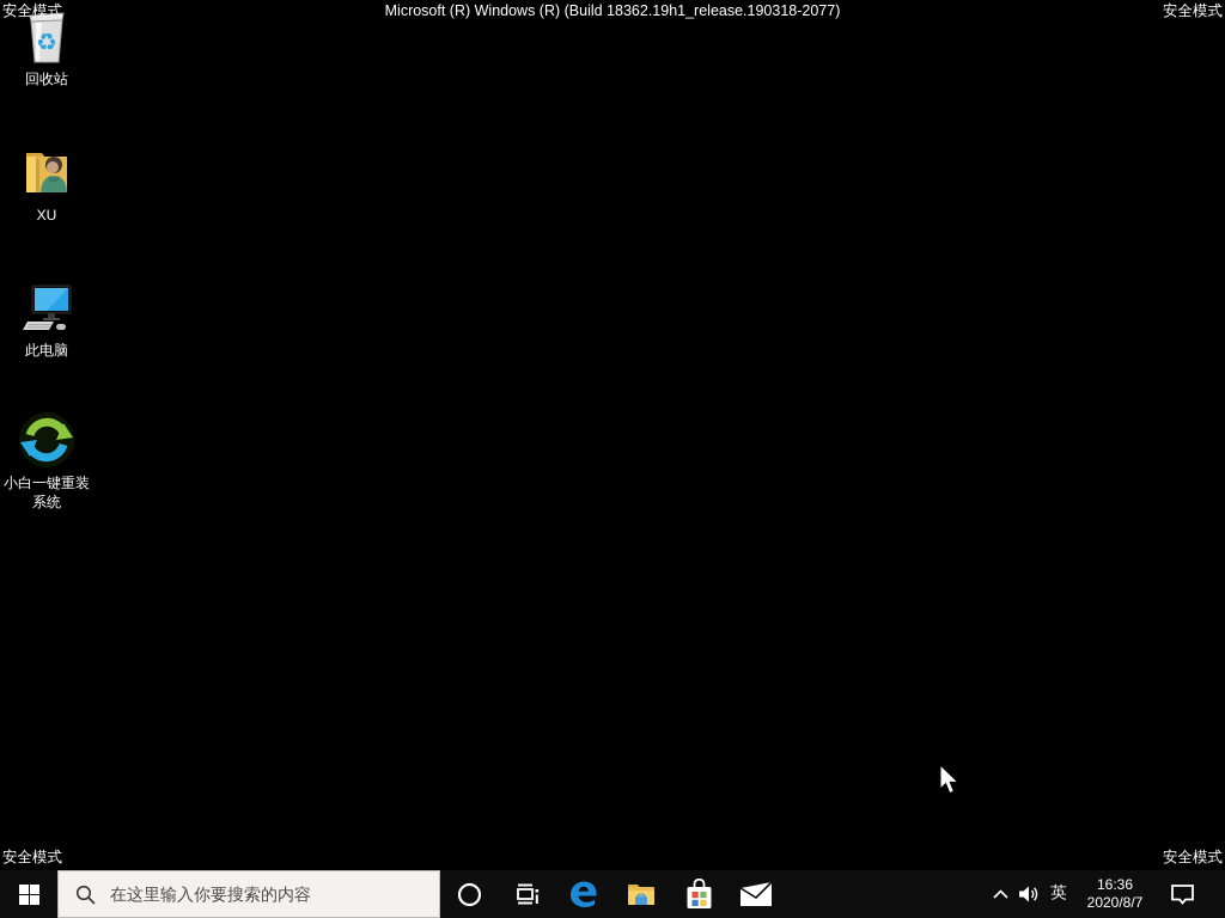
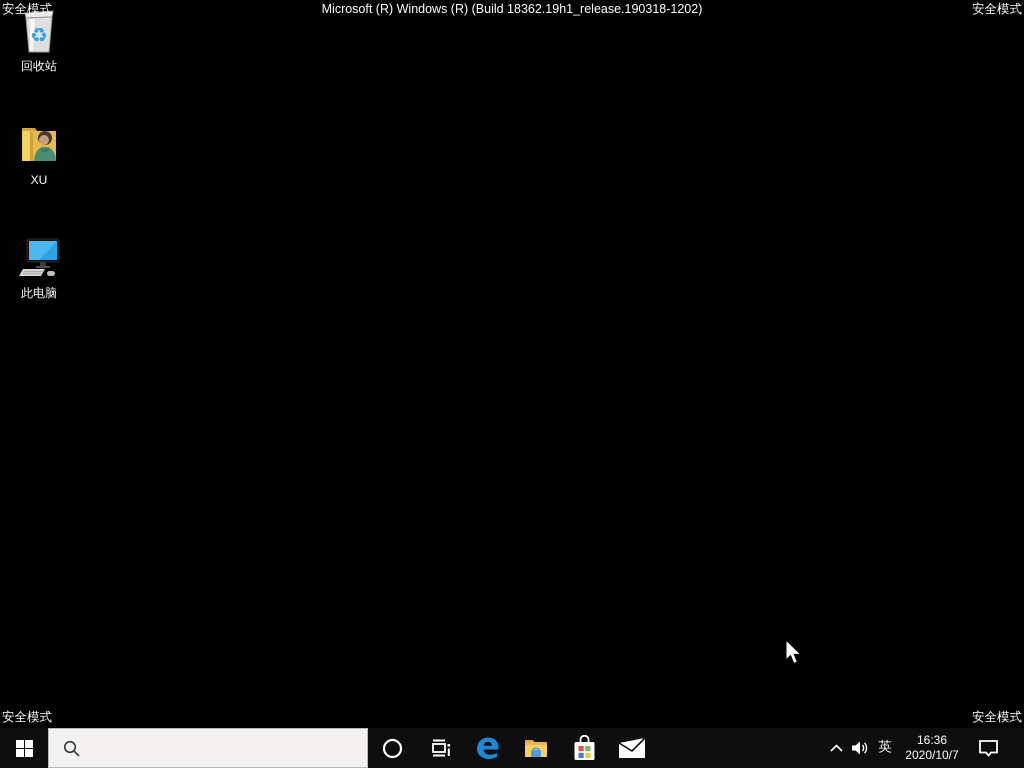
  安全模式
  安全模式
  安全模式
  安全模式
- Microsoft (R) Windows (R) (Build 18362.19h1_release.190318-2077)
+ Microsoft (R) Windows (R) (Build 18362.19h1_release.190318-1202)
  ♻
  回收站
  XU
  此电脑
- 小白一键重装系统
- 在这里输入你要搜索的内容
  英
  16:36
- 2020/8/7
+ 2020/10/7
